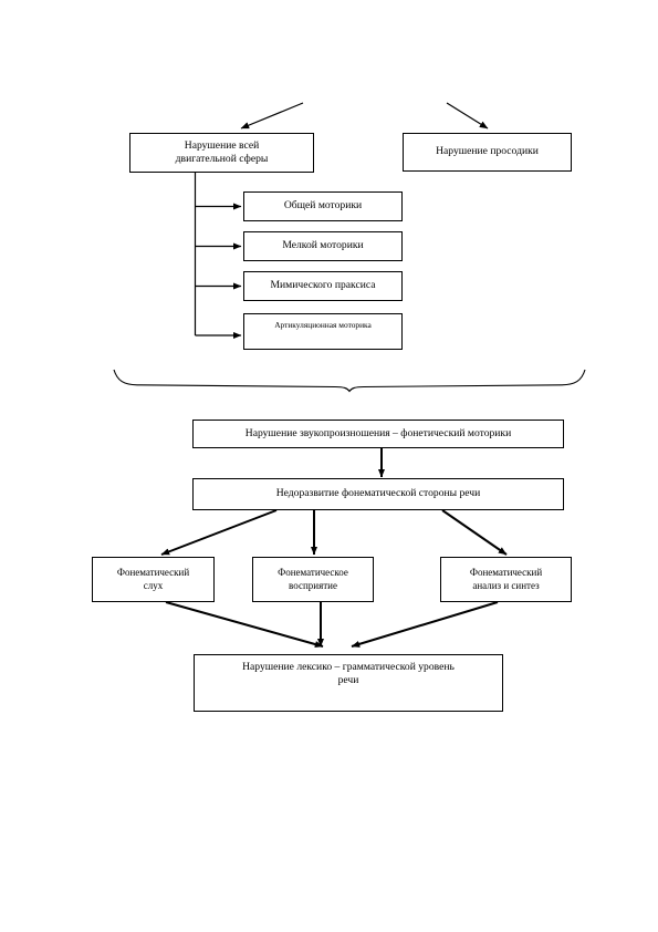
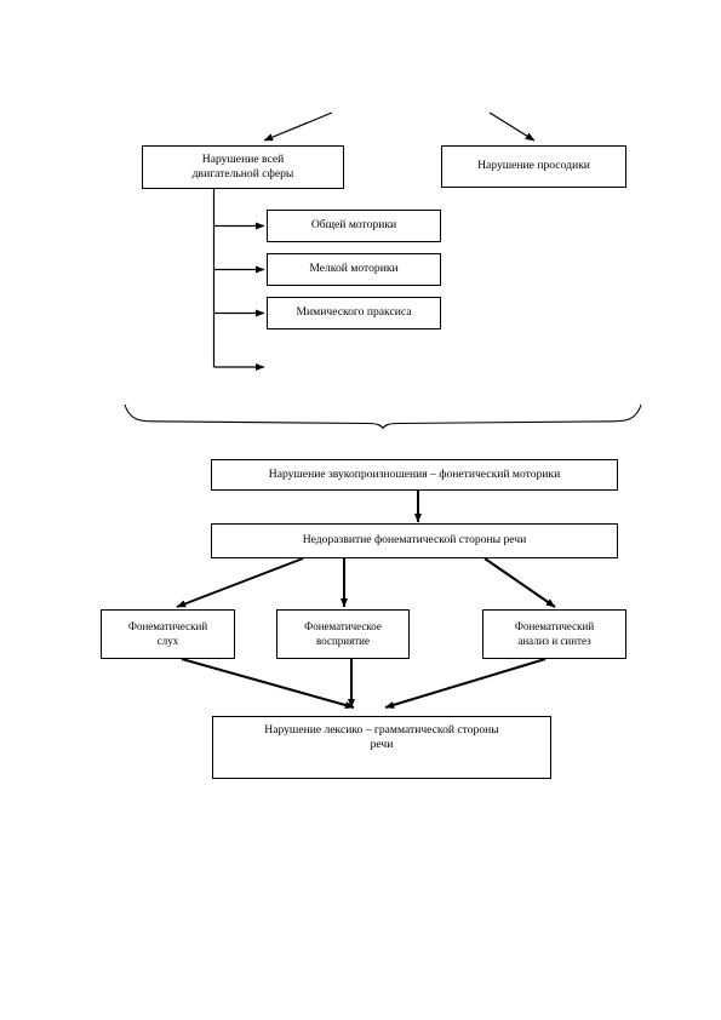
  Нарушение всей
  двигательной сферы
  Нарушение просодики
  Общей моторики
  Мелкой моторики
  Мимического праксиса
- Артикуляционная моторика
  Нарушение звукопроизношения – фонетический моторики
  Недоразвитие фонематической стороны речи
  Фонематический
  слух
  Фонематическое
  восприятие
  Фонематический
  анализ и синтез
- Нарушение лексико – грамматической уровень
+ Нарушение лексико – грамматической стороны
  речи
